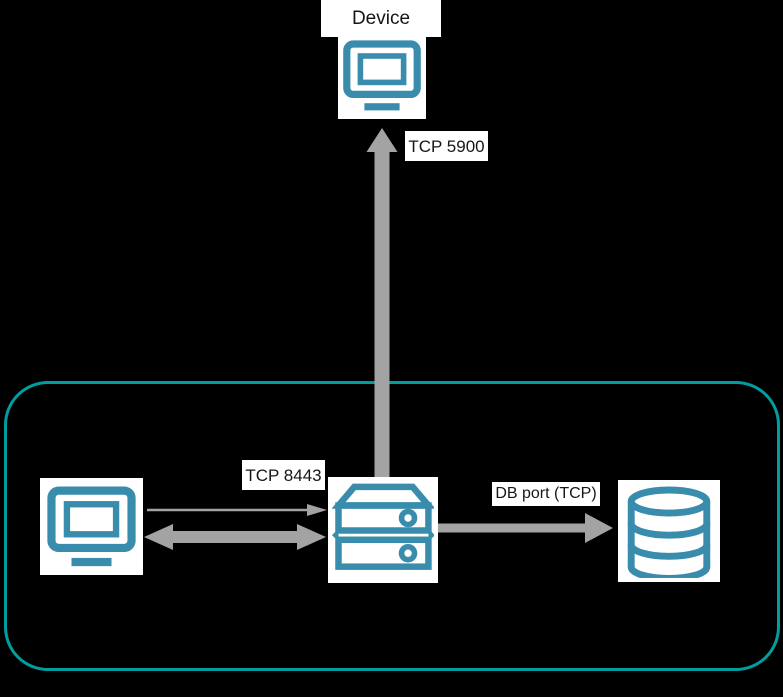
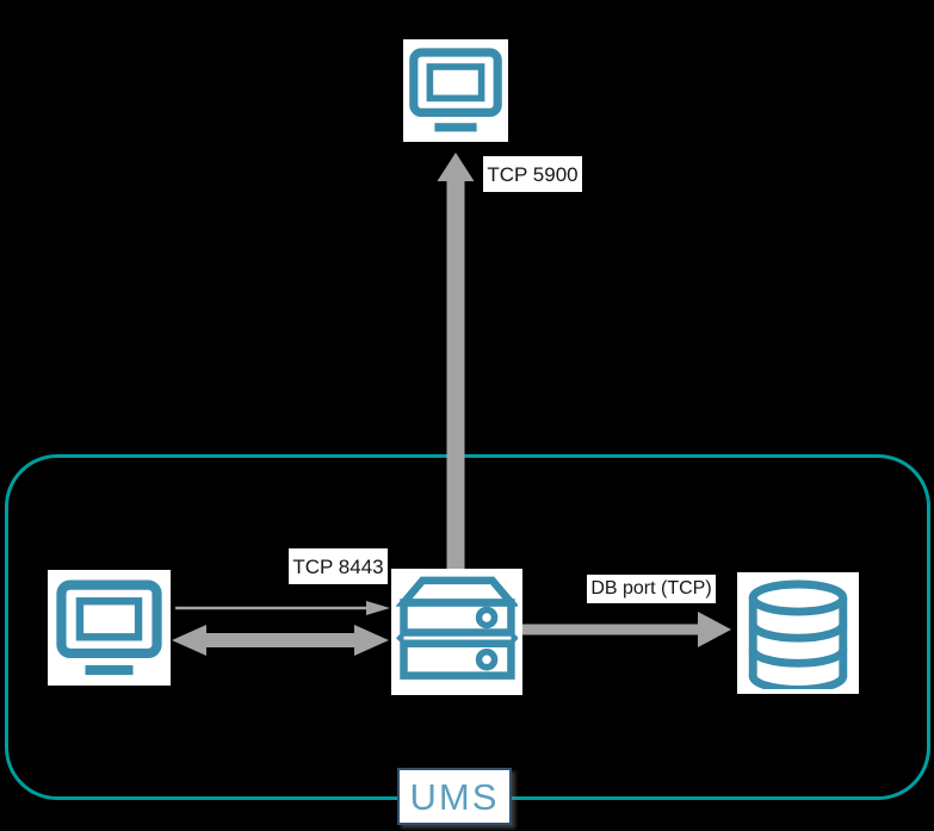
- Device
  TCP 5900
  TCP 8443
  DB port (TCP)
+ UMS
